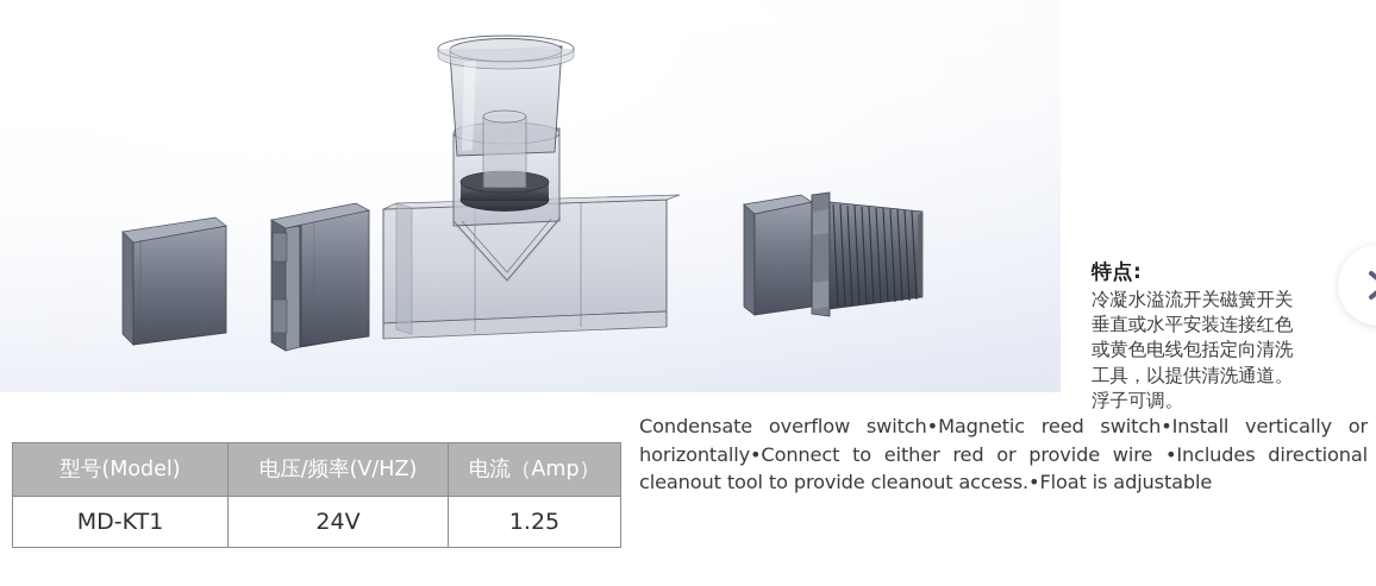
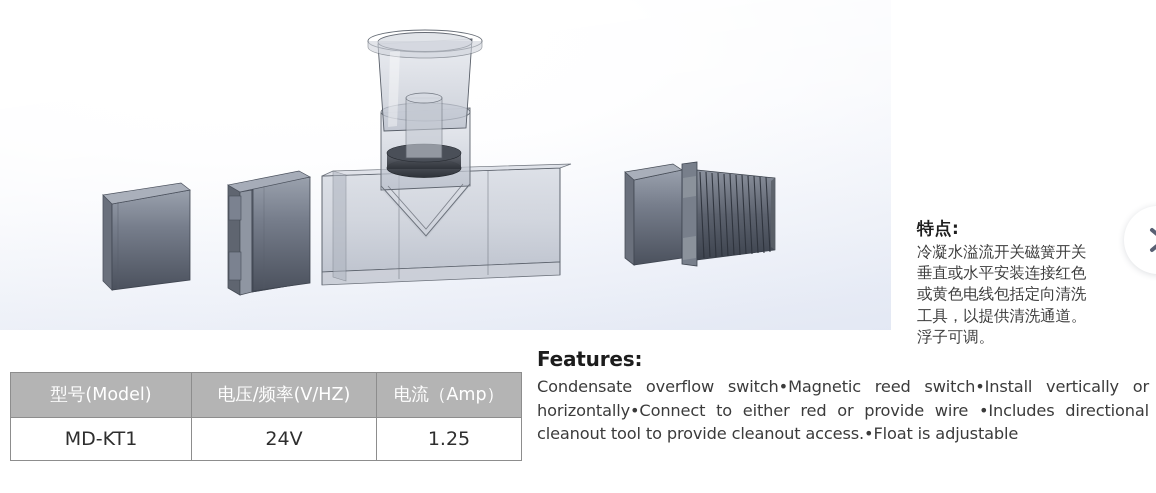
  特点:
  冷凝水溢流开关磁簧开关
  垂直或水平安装连接红色
  或黄色电线包括定向清洗
  工具，以提供清洗通道。
  浮子可调。
  型号(Model)	电压/频率(V/HZ)	电流（Amp）
  MD-KT1	24V	1.25
+ Features:
  Condensate overflow switch•Magnetic reed switch•Install vertically or horizontally•Connect to either red or provide wire •Includes directional cleanout tool to provide cleanout access.•Float is adjustable
